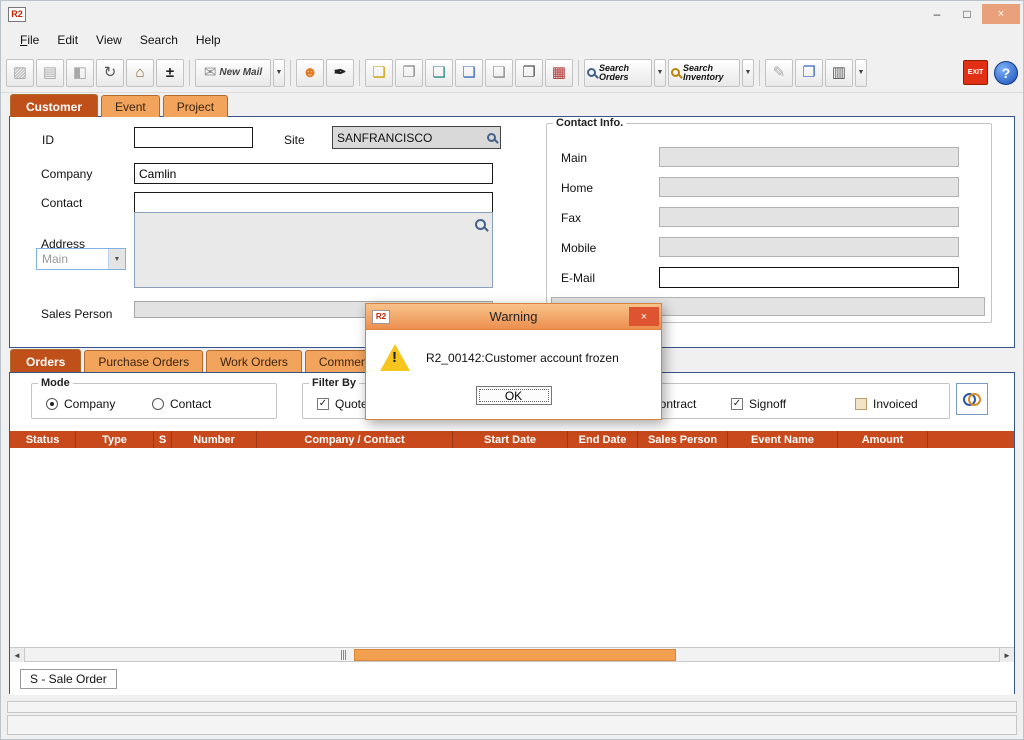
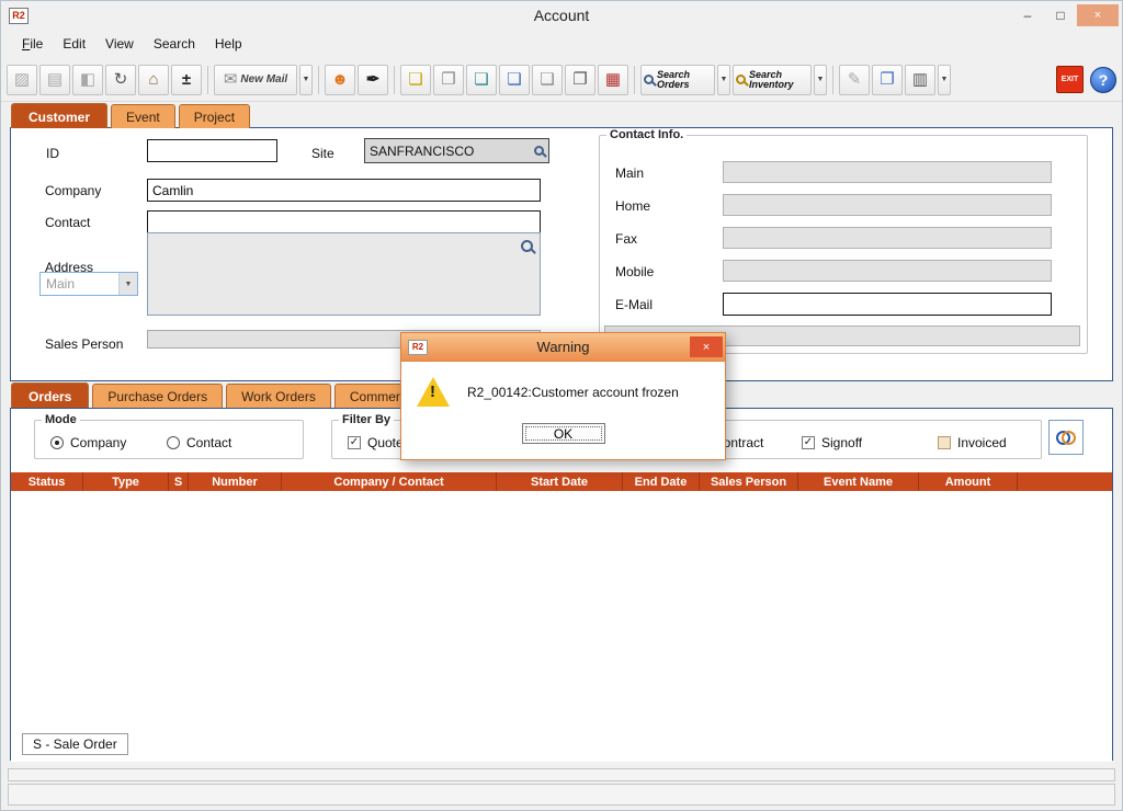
  R2
+ Account
  –
  □
  ×
  File
  Edit
  View
  Search
  Help
  ▨
  ▤
  ◧
  ↻
  ⌂
  ±
  ✉
  New Mail
  ☻
  ✒
  ❏
  ❐
  ❏
  ❏
  ❏
  ❐
  ▦
  Search
  Orders
  Search
  Inventory
  ✎
  ❐
  ▥
  ?
  Customer
  Event
  Project
  ID
  Site
  SANFRANCISCO
  Company
  Camlin
  Contact
  Address
  Main
  Sales Person
  Contact Info.
  Main
  Home
  Fax
  Mobile
  E-Mail
  Orders
  Purchase Orders
  Work Orders
  Mode
  Company
  Contact
  Filter By
  Quot
  ontract
  Signoff
  Invoiced
  Status
  Type
  S
  Number
  Company / Contact
  Start Date
  End Date
  Sales Person
  Event Name
  Amount
- ◄
- ►
  S - Sale Order
  R2
  Warning
  ×
  R2_00142:Customer account frozen
  OK
